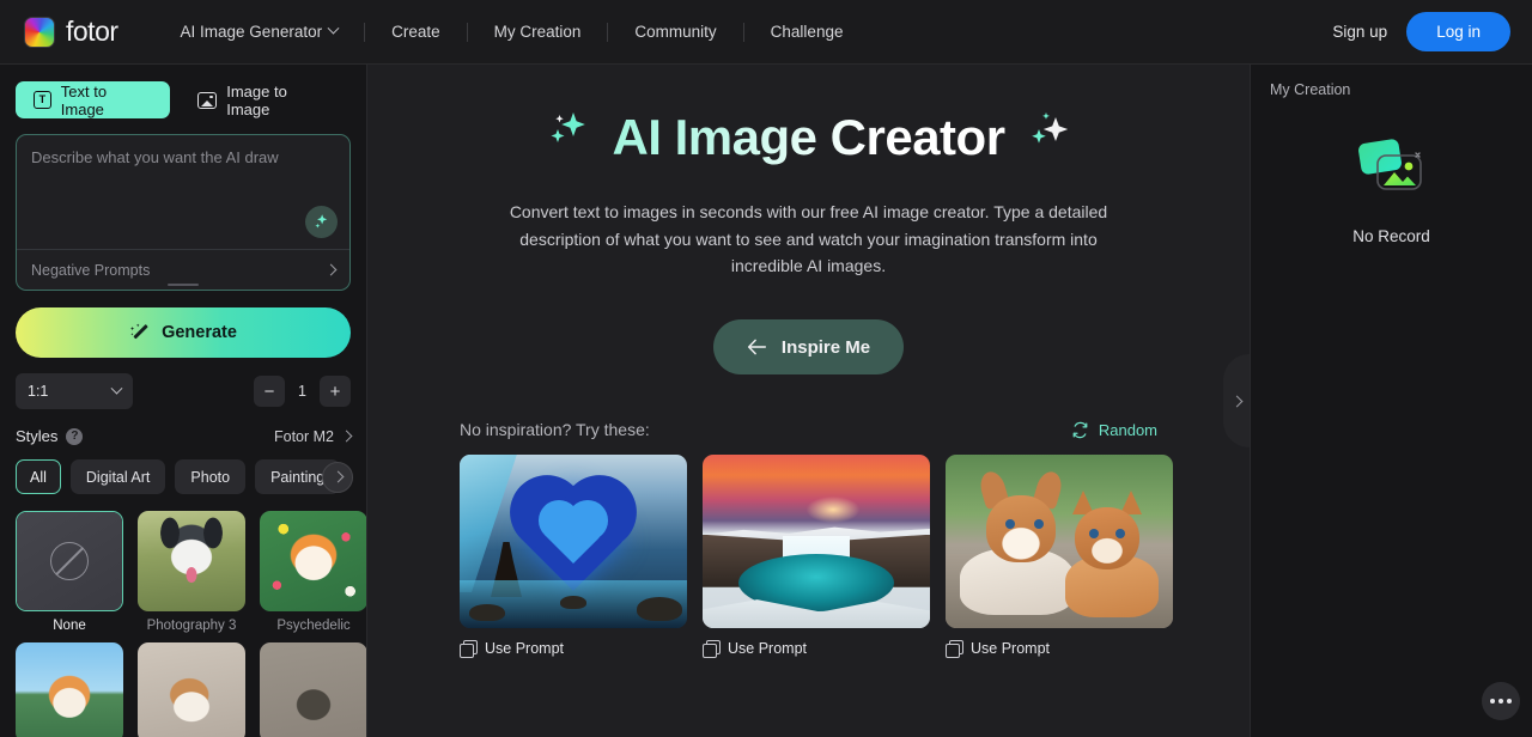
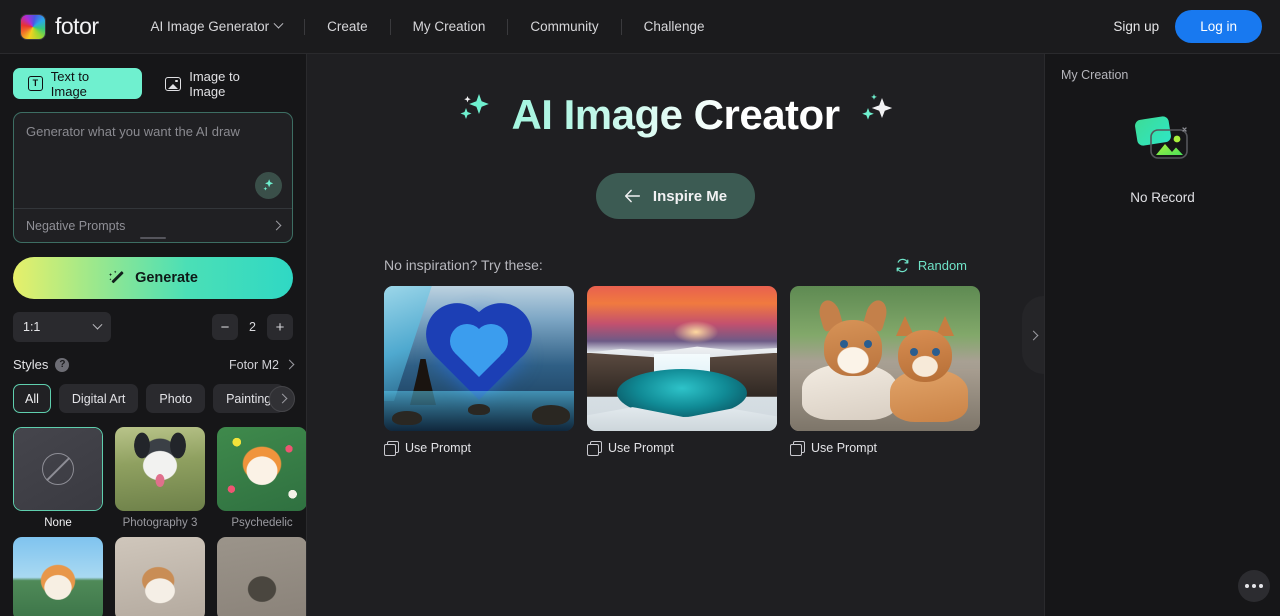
  fotor
  AI Image Generator
  Create
  My Creation
  Community
  Challenge
  Sign up
  Log in
  T
  Text to Image
  Image to Image
- Describe what you want the AI draw
+ Generator what you want the AI draw
  Negative Prompts
  Generate
  1:1
  −
- 1
+ 2
  +
  Styles
  ?
  Fotor M2
  All
  Digital Art
  Photo
  Painting
  None
  Photography 3
  Psychedelic
  AI Image Creator
- Convert text to images in seconds with our free AI image creator. Type a detailed description of what you want to see and watch your imagination transform into incredible AI images.
  Inspire Me
  No inspiration? Try these:
  Random
  Use Prompt
  Use Prompt
  Use Prompt
  My Creation
  No Record
